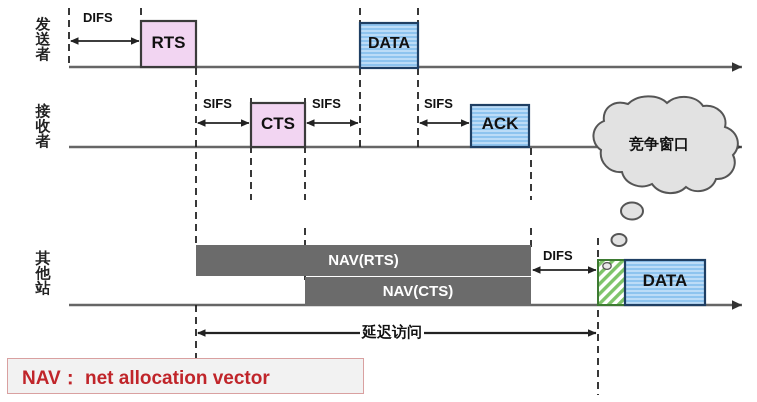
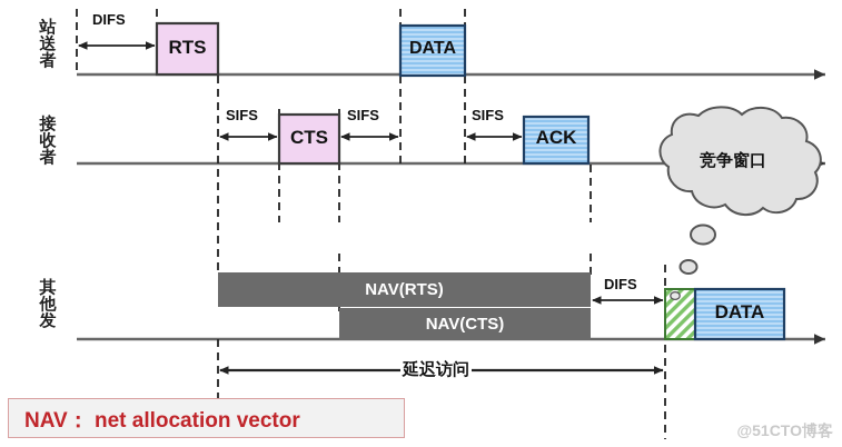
- 发
+ 站
  送
  者
  接
  收
  者
  其
  他
- 站
+ 发
  RTS
  DATA
  CTS
  ACK
  DATA
  DIFS
  SIFS
  SIFS
  SIFS
  DIFS
  NAV(RTS)
  NAV(CTS)
  竞争窗口
  延迟访问
  NAV： net allocation vector
+ @51CTO博客
